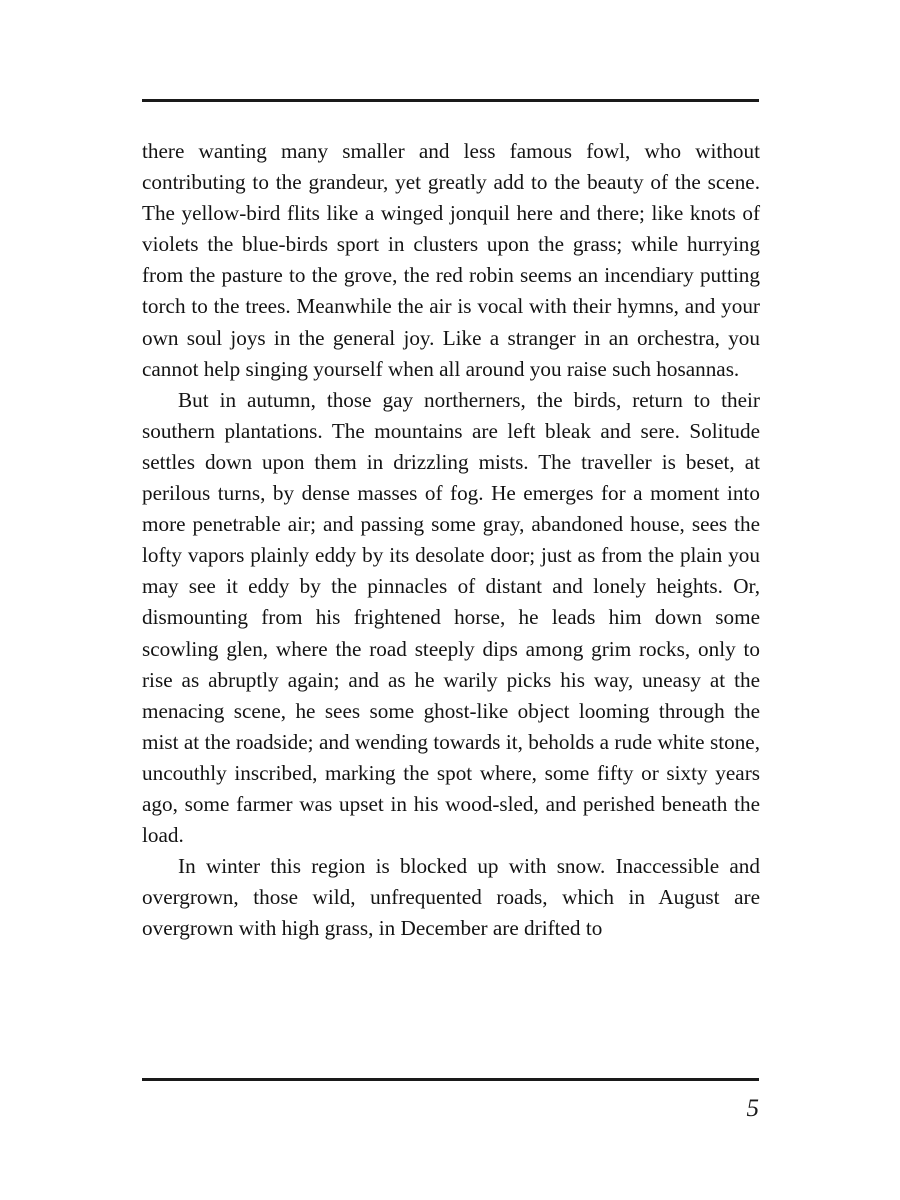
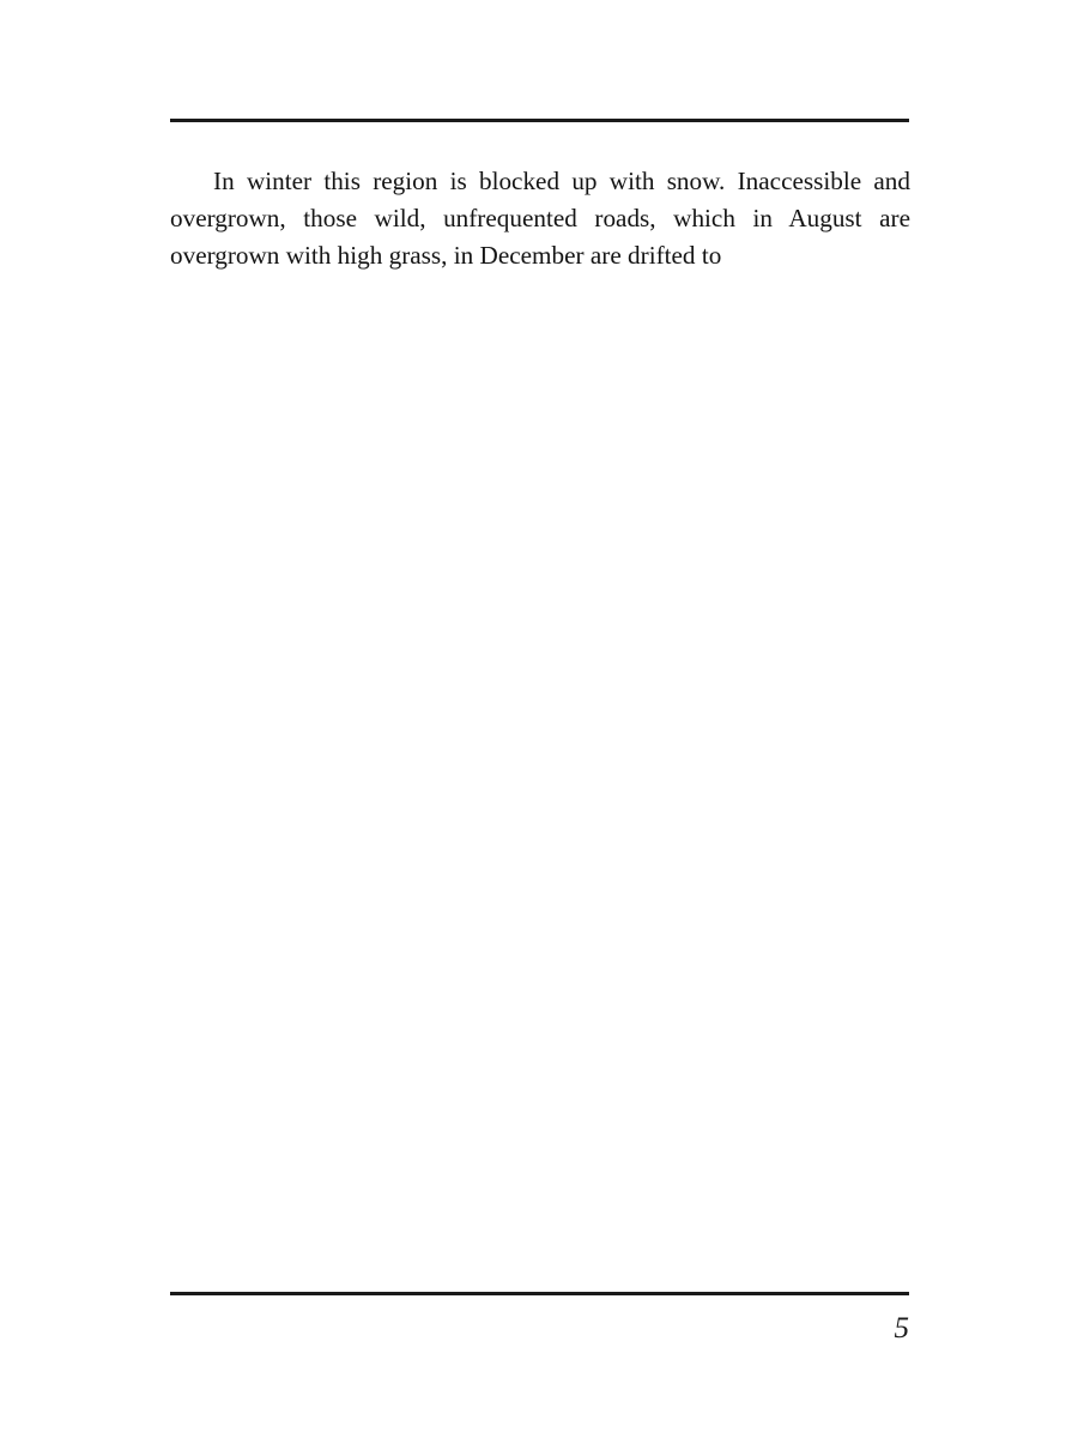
- there wanting many smaller and less famous fowl, who without contributing to the grandeur, yet greatly add to the beauty of the scene. The yellow-bird flits like a winged jonquil here and there; like knots of violets the blue-birds sport in clusters upon the grass; while hurrying from the pasture to the grove, the red robin seems an incendiary putting torch to the trees. Meanwhile the air is vocal with their hymns, and your own soul joys in the general joy. Like a stranger in an orchestra, you cannot help singing yourself when all around you raise such hosannas.
- But in autumn, those gay northerners, the birds, return to their southern plantations. The mountains are left bleak and sere. Solitude settles down upon them in drizzling mists. The traveller is beset, at perilous turns, by dense masses of fog. He emerges for a moment into more penetrable air; and passing some gray, abandoned house, sees the lofty vapors plainly eddy by its desolate door; just as from the plain you may see it eddy by the pinnacles of distant and lonely heights. Or, dismounting from his frightened horse, he leads him down some scowling glen, where the road steeply dips among grim rocks, only to rise as abruptly again; and as he warily picks his way, uneasy at the menacing scene, he sees some ghost-like object looming through the mist at the roadside; and wending towards it, beholds a rude white stone, uncouthly inscribed, marking the spot where, some fifty or sixty years ago, some farmer was upset in his wood-sled, and perished beneath the load.
  In winter this region is blocked up with snow. Inaccessible and overgrown, those wild, unfrequented roads, which in August are overgrown with high grass, in December are drifted to
  5
